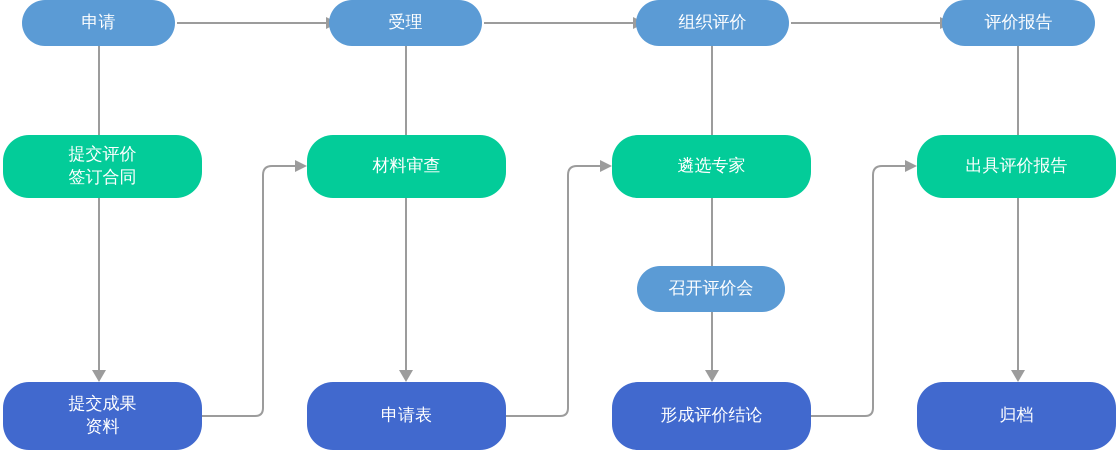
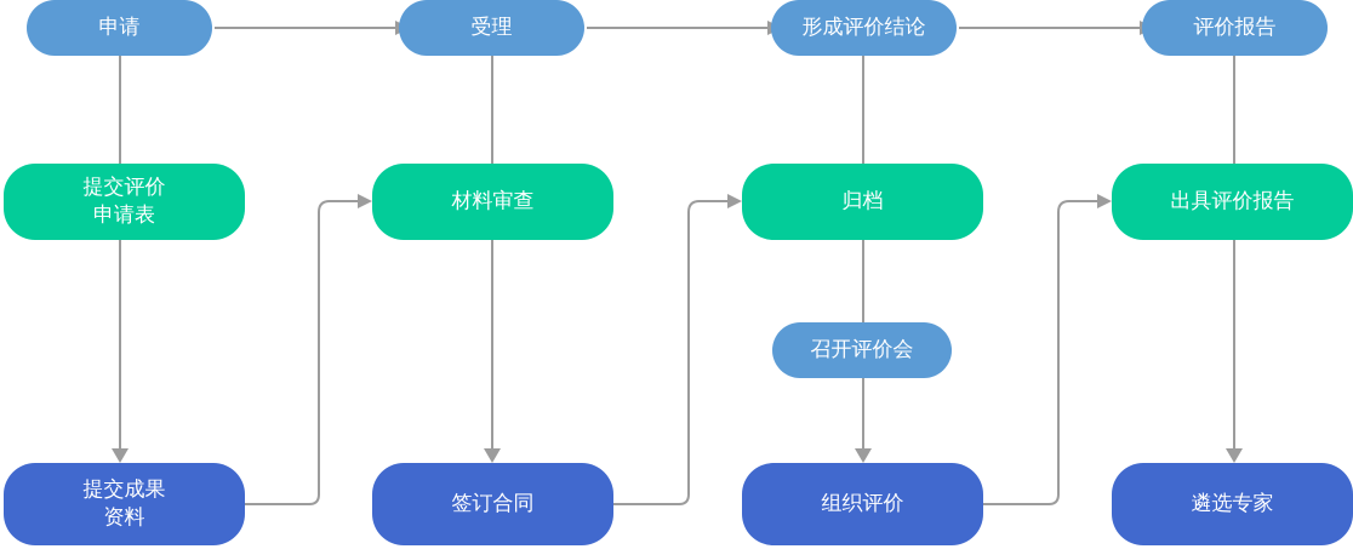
  申请
  受理
- 组织评价
+ 形成评价结论
  评价报告
  提交评价
- 签订合同
+ 申请表
  材料审查
- 遴选专家
+ 归档
  出具评价报告
  召开评价会
  提交成果
  资料
- 申请表
+ 签订合同
- 形成评价结论
+ 组织评价
- 归档
+ 遴选专家
